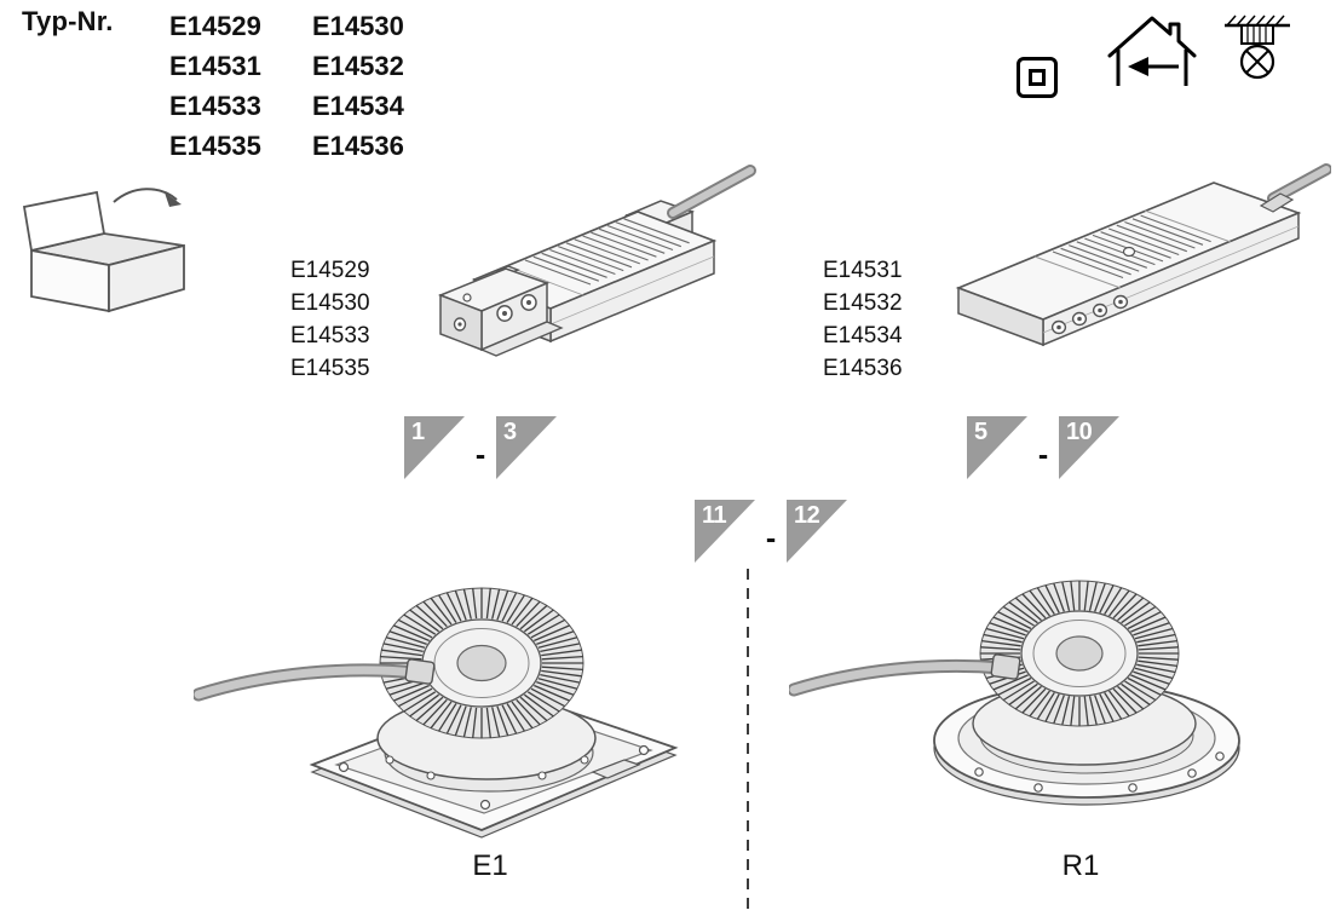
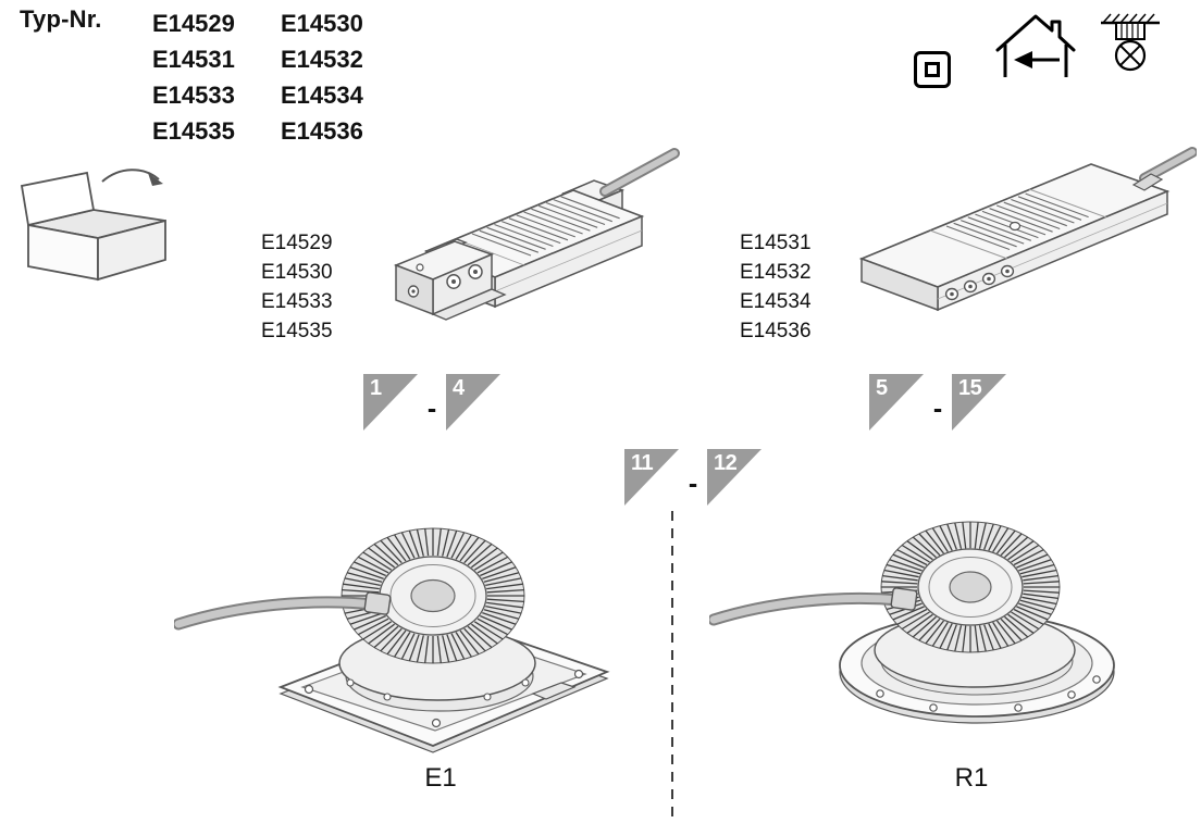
  Typ-Nr.
  E14529
  E14530
  E14531
  E14532
  E14533
  E14534
  E14535
  E14536
  E14529
  E14530
  E14533
  E14535
  E14531
  E14532
  E14534
  E14536
  1
  -
- 3
+ 4
  5
  -
- 10
+ 15
  11
  -
  12
  E1
  R1
